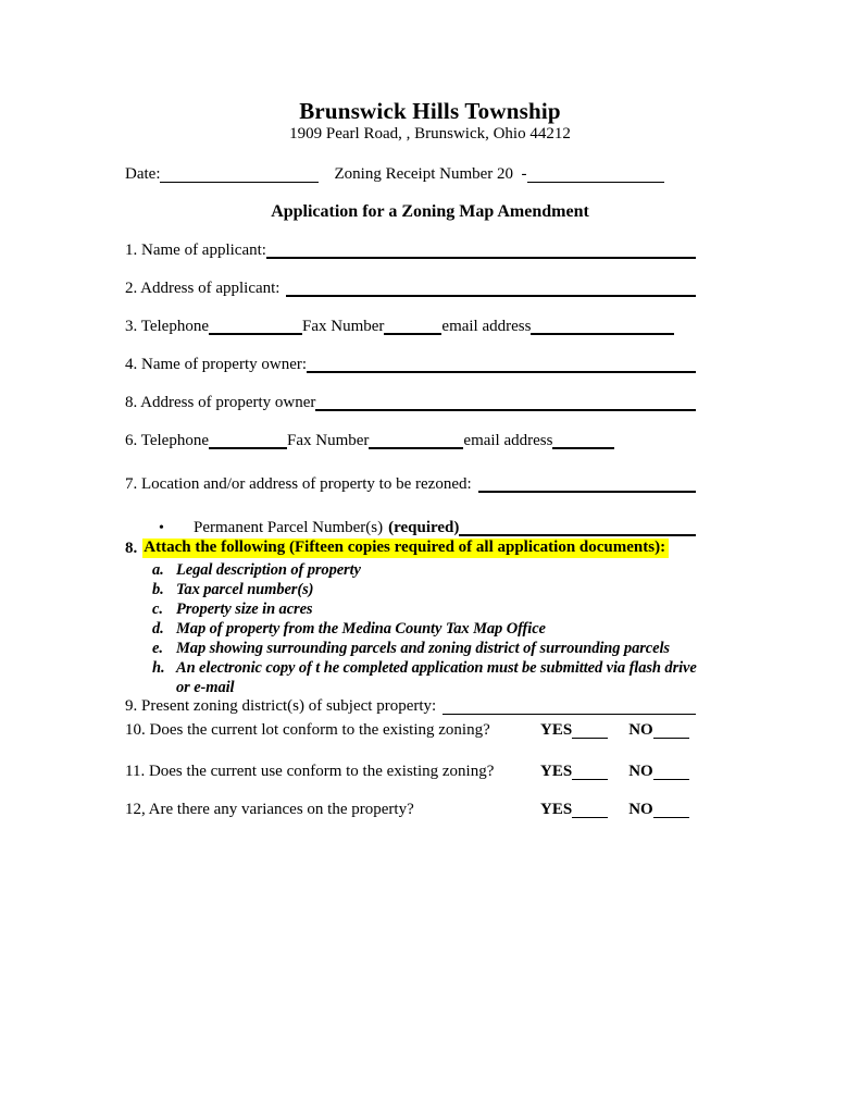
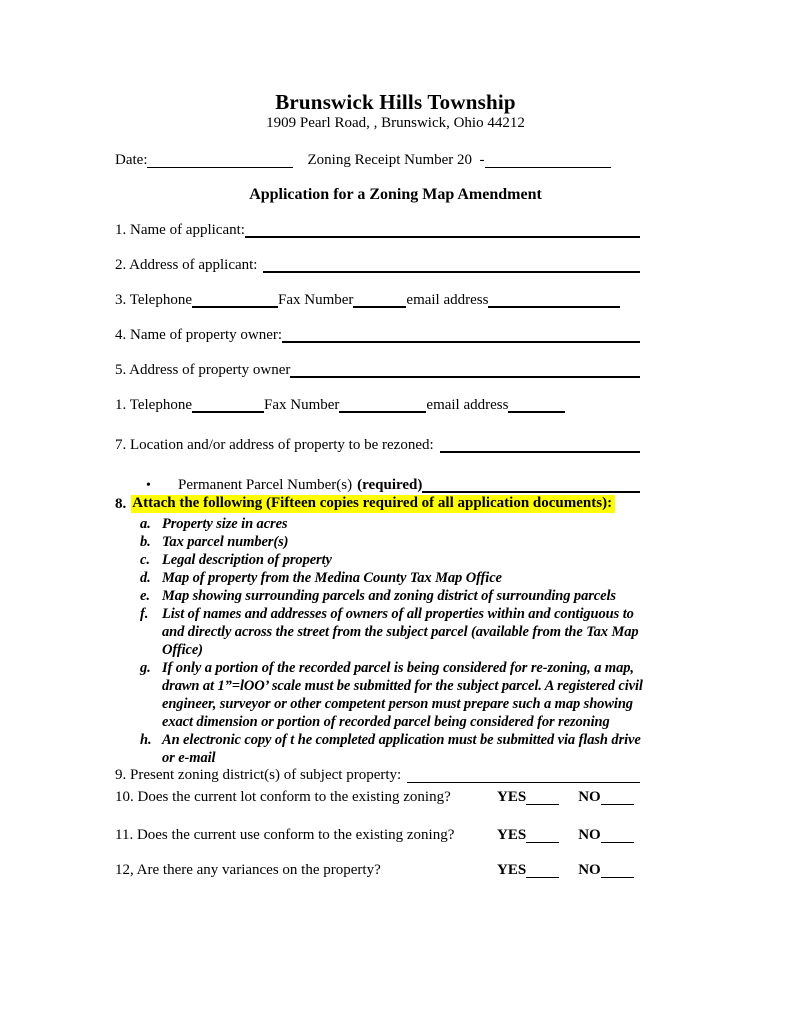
  Brunswick Hills Township
  1909 Pearl Road, , Brunswick, Ohio 44212
  Date:
  Zoning Receipt Number 20 -
  Application for a Zoning Map Amendment
  1. Name of applicant:
  2. Address of applicant:
  3. Telephone
  Fax Number
  email address
  4. Name of property owner:
- 8. Address of property owner
+ 5. Address of property owner
- 6. Telephone
+ 1. Telephone
  Fax Number
  email address
  7. Location and/or address of property to be rezoned:
  •
  Permanent Parcel Number(s)
  (required)
  8.
  Attach the following (Fifteen copies required of all application documents):
  a.
- Legal description of property
+ Property size in acres
  b.
  Tax parcel number(s)
  c.
- Property size in acres
+ Legal description of property
  d.
  Map of property from the Medina County Tax Map Office
  e.
  Map showing surrounding parcels and zoning district of surrounding parcels
+ f.
+ List of names and addresses of owners of all properties within and contiguous to and directly across the street from the subject parcel (available from the Tax Map Office)
+ g.
+ If only a portion of the recorded parcel is being considered for re-zoning, a map, drawn at 1”=lOO’ scale must be submitted for the subject parcel. A registered civil engineer, surveyor or other competent person must prepare such a map showing exact dimension or portion of recorded parcel being considered for rezoning
  h.
  An electronic copy of t he completed application must be submitted via flash drive or e-mail
  9. Present zoning district(s) of subject property:
  10. Does the current lot conform to the existing zoning?
  YES
  NO
  11. Does the current use conform to the existing zoning?
  YES
  NO
  12, Are there any variances on the property?
  YES
  NO
